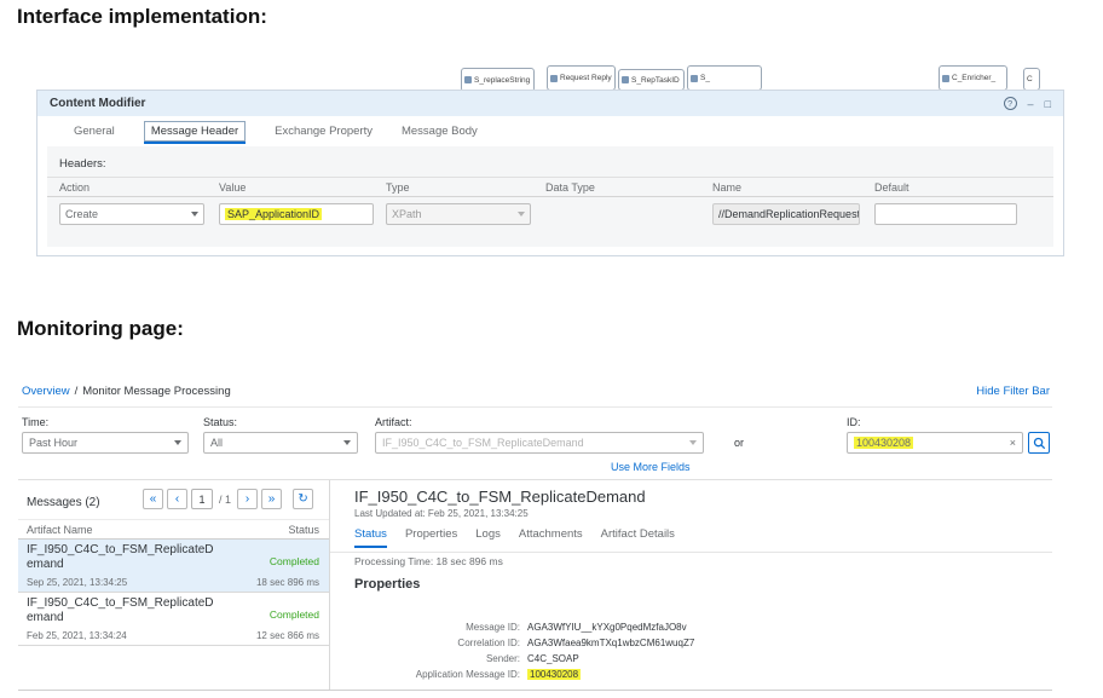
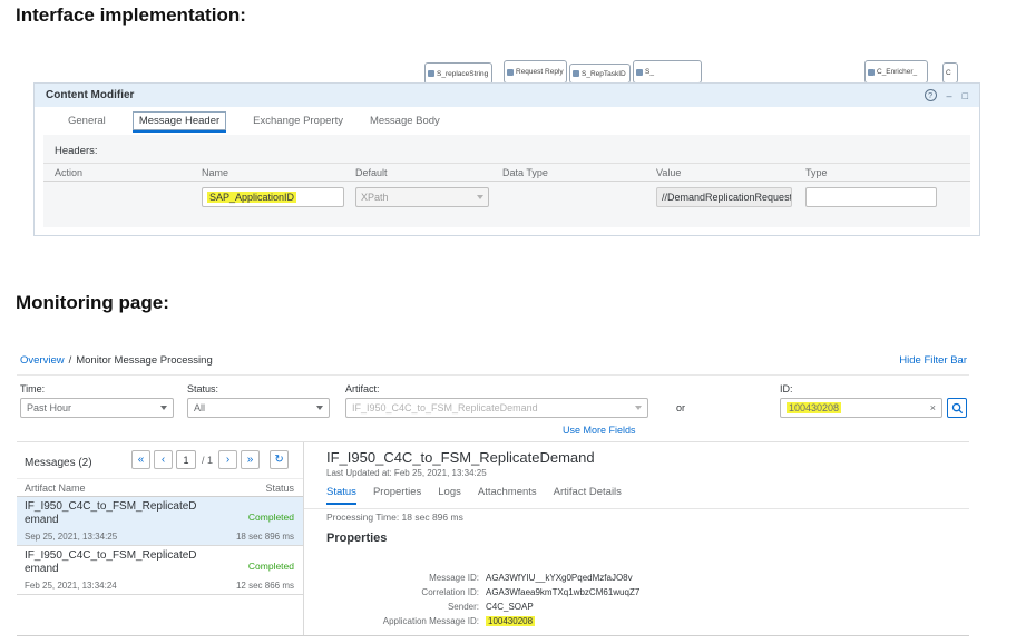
  Interface implementation:
  Content Modifier
  ?
  –
  □
  General
  Message Header
  Exchange Property
  Message Body
  Headers:
  Action
- Value
+ Name
- Type
+ Default
  Data Type
- Name
+ Value
- Default
+ Type
- Create
  SAP_ApplicationID
  XPath
  //DemandReplicationRequest
  Monitoring page:
  Overview
  /
  Monitor Message Processing
  Hide Filter Bar
  Time:
  Status:
  Artifact:
  ID:
  Past Hour
  All
  IF_I950_C4C_to_FSM_ReplicateDemand
  or
  100430208
  ×
  Use More Fields
  Messages (2)
  «
  ‹
  1
  / 1
  ›
  »
  ↻
  Artifact Name
  Status
  IF_I950_C4C_to_FSM_ReplicateD
  emand
  Completed
  Sep 25, 2021, 13:34:25
  18 sec 896 ms
  IF_I950_C4C_to_FSM_ReplicateD
  emand
  Completed
  Feb 25, 2021, 13:34:24
  12 sec 866 ms
  IF_I950_C4C_to_FSM_ReplicateDemand
  Last Updated at: Feb 25, 2021, 13:34:25
  Status
  Properties
  Logs
  Attachments
  Artifact Details
  Processing Time: 18 sec 896 ms
  Properties
  Message ID:
  AGA3WfYIU__kYXg0PqedMzfaJO8v
  Correlation ID:
  AGA3Wfaea9kmTXq1wbzCM61wuqZ7
  Sender:
  C4C_SOAP
  Application Message ID:
  100430208
